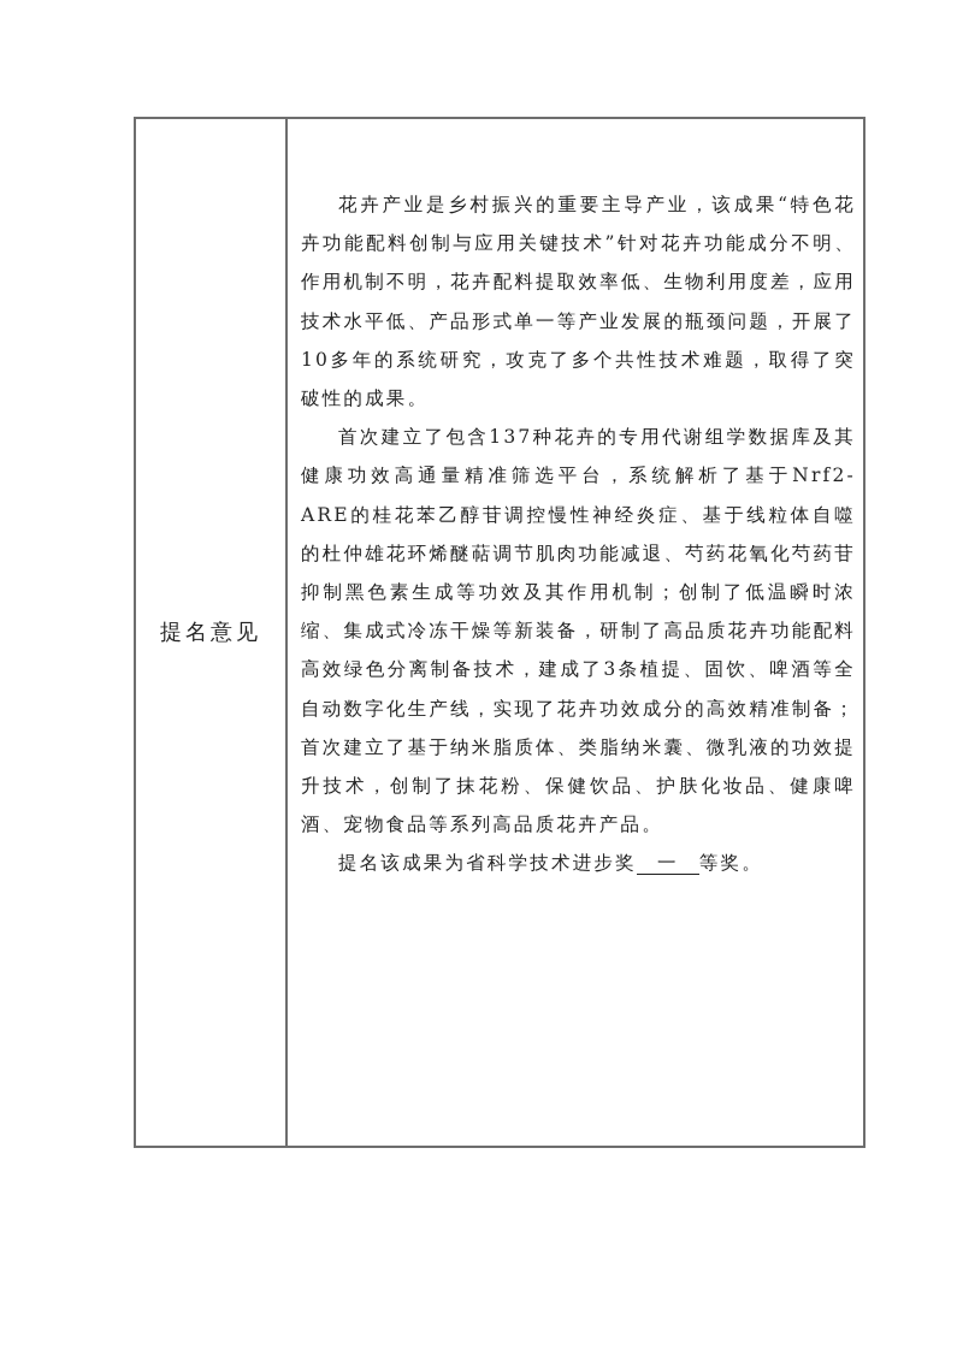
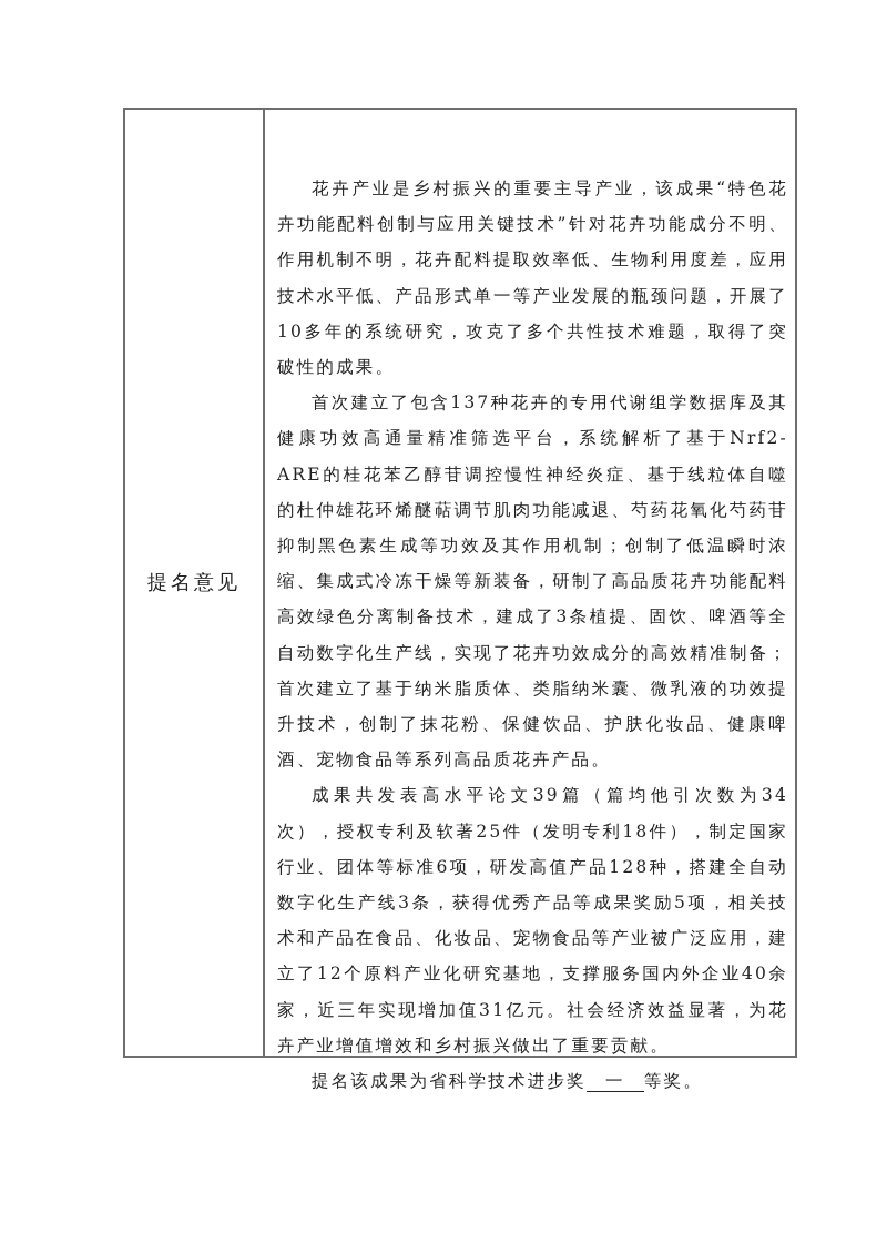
  提名意见
  花卉产业是乡村振兴的重要主导产业，该成果“特色花卉功能配料创制与应用关键技术”针对花卉功能成分不明、作用机制不明，花卉配料提取效率低、生物利用度差，应用技术水平低、产品形式单一等产业发展的瓶颈问题，开展了10多年的系统研究，攻克了多个共性技术难题，取得了突破性的成果。
  首次建立了包含137种花卉的专用代谢组学数据库及其健康功效高通量精准筛选平台，系统解析了基于Nrf2-ARE的桂花苯乙醇苷调控慢性神经炎症、基于线粒体自噬的杜仲雄花环烯醚萜调节肌肉功能减退、芍药花氧化芍药苷抑制黑色素生成等功效及其作用机制；创制了低温瞬时浓缩、集成式冷冻干燥等新装备，研制了高品质花卉功能配料高效绿色分离制备技术，建成了3条植提、固饮、啤酒等全自动数字化生产线，实现了花卉功效成分的高效精准制备；首次建立了基于纳米脂质体、类脂纳米囊、微乳液的功效提升技术，创制了抹花粉、保健饮品、护肤化妆品、健康啤酒、宠物食品等系列高品质花卉产品。
+ 成果共发表高水平论文39篇（篇均他引次数为34次），授权专利及软著25件（发明专利18件），制定国家行业、团体等标准6项，研发高值产品128种，搭建全自动数字化生产线3条，获得优秀产品等成果奖励5项，相关技术和产品在食品、化妆品、宠物食品等产业被广泛应用，建立了12个原料产业化研究基地，支撑服务国内外企业40余家，近三年实现增加值31亿元。社会经济效益显著，为花卉产业增值增效和乡村振兴做出了重要贡献。
  提名该成果为省科学技术进步奖 一 等奖。
